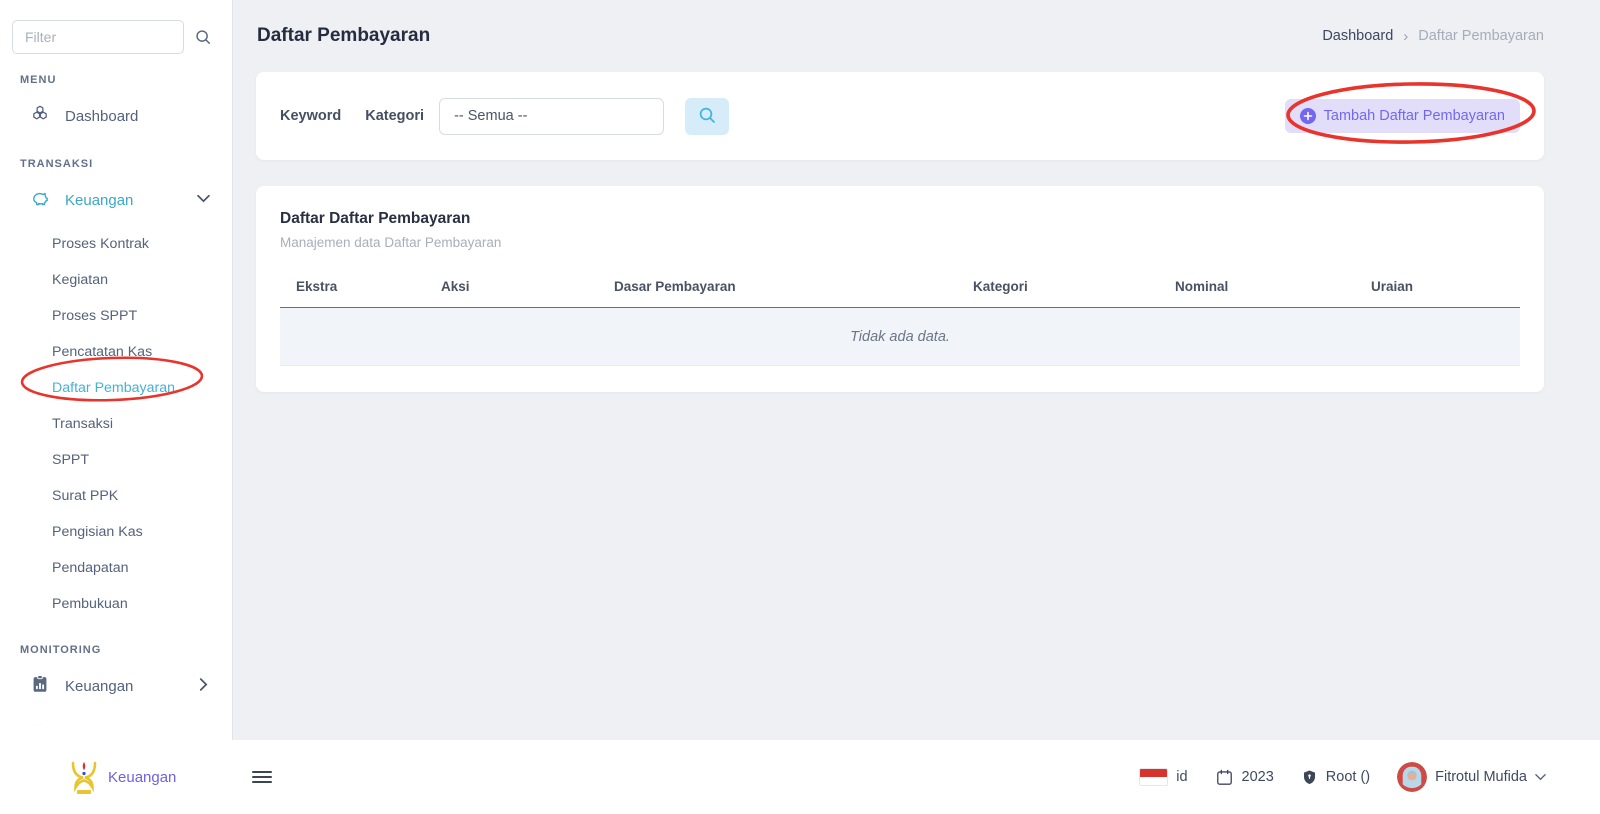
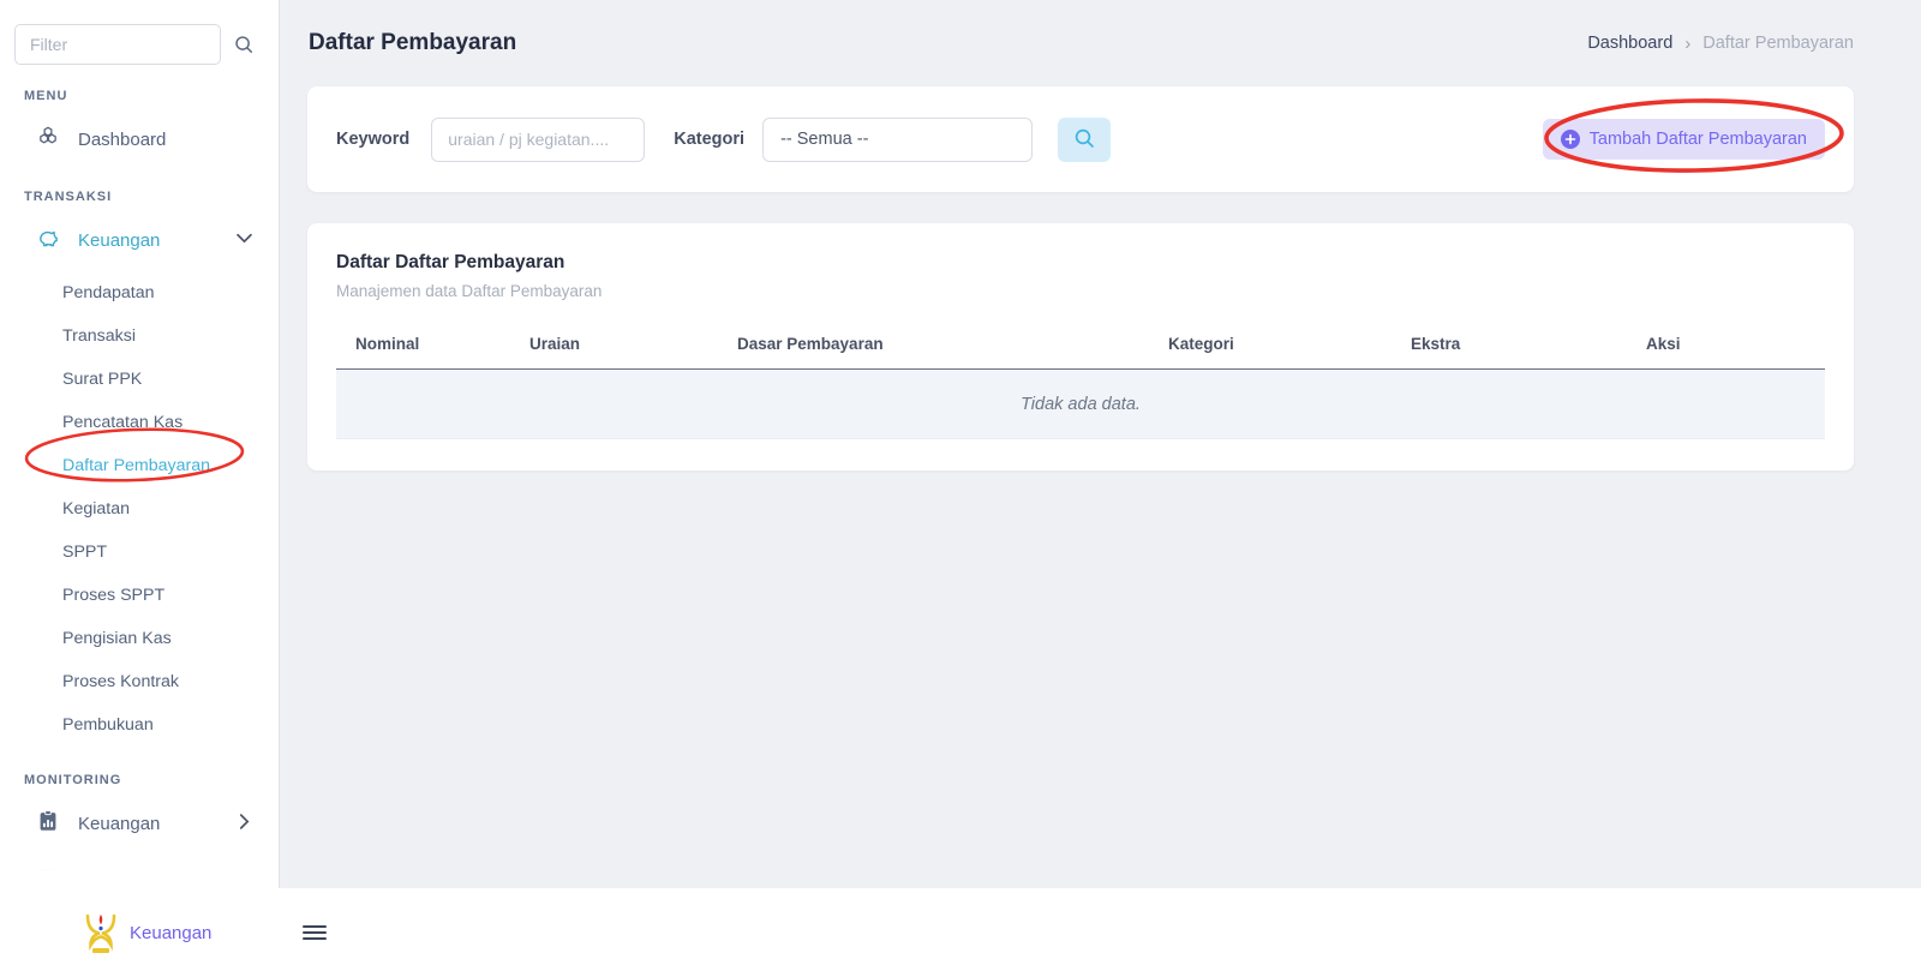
  Filter
  MENU
  Dashboard
  TRANSAKSI
  Keuangan
- Proses Kontrak
+ Pendapatan
- Kegiatan
+ Transaksi
- Proses SPPT
+ Surat PPK
  Pencatatan Kas
  Daftar Pembayaran
- Transaksi
+ Kegiatan
  SPPT
- Surat PPK
+ Proses SPPT
  Pengisian Kas
- Pendapatan
+ Proses Kontrak
  Pembukuan
  MONITORING
  Keuangan
  Daftar Pembayaran
  Dashboard
  ›
  Daftar Pembayaran
  Keyword
+ uraian / pj kegiatan....
  Kategori
  -- Semua --
  Tambah Daftar Pembayaran
  Daftar Daftar Pembayaran
  Manajemen data Daftar Pembayaran
- Ekstra
+ Nominal
- Aksi
+ Uraian
  Dasar Pembayaran
  Kategori
- Nominal
+ Ekstra
- Uraian
+ Aksi
  Tidak ada data.
  Keuangan
- id
- 2023
- Root ()
- Fitrotul Mufida
